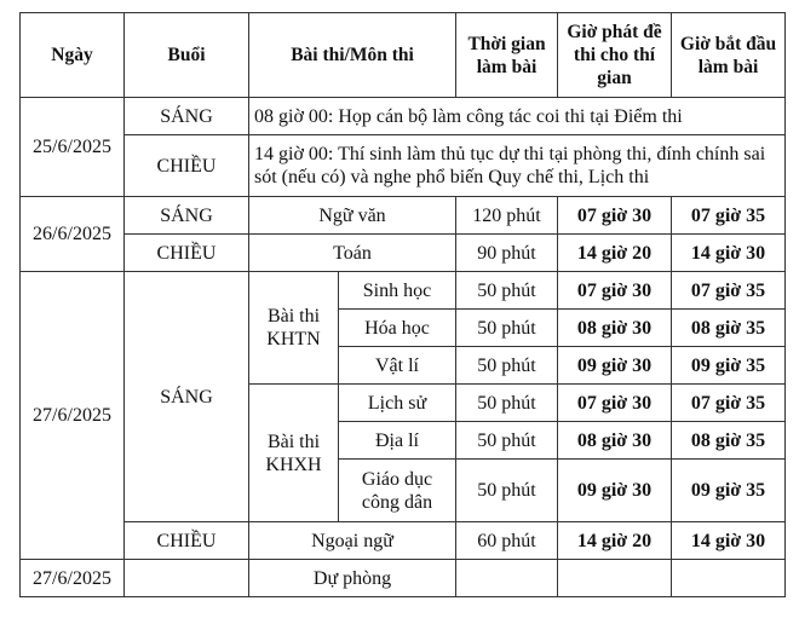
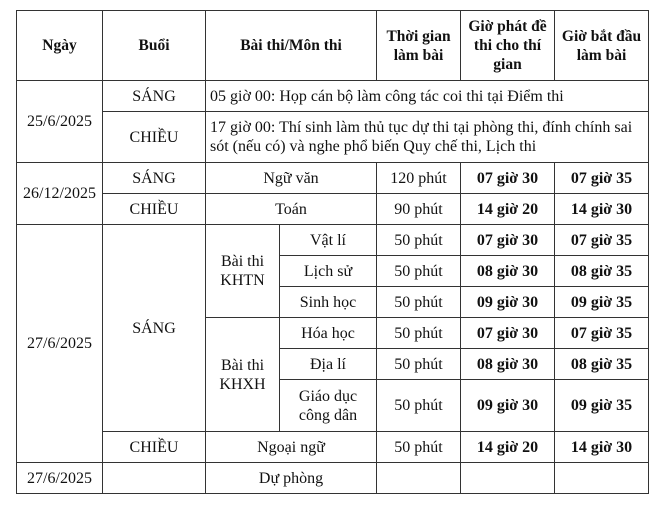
  Ngày	Buổi	Bài thi/Môn thi	Thời gian làm bài	Giờ phát đề thi cho thí gian	Giờ bắt đầu làm bài
- 25/6/2025	SÁNG	08 giờ 00: Họp cán bộ làm công tác coi thi tại Điểm thi
+ 25/6/2025	SÁNG	05 giờ 00: Họp cán bộ làm công tác coi thi tại Điểm thi
- CHIỀU	14 giờ 00: Thí sinh làm thủ tục dự thi tại phòng thi, đính chính sai sót (nếu có) và nghe phổ biến Quy chế thi, Lịch thi
+ CHIỀU	17 giờ 00: Thí sinh làm thủ tục dự thi tại phòng thi, đính chính sai sót (nếu có) và nghe phổ biến Quy chế thi, Lịch thi
- 26/6/2025	SÁNG	Ngữ văn	120 phút	07 giờ 30	07 giờ 35
+ 26/12/2025	SÁNG	Ngữ văn	120 phút	07 giờ 30	07 giờ 35
  CHIỀU	Toán	90 phút	14 giờ 20	14 giờ 30
- 27/6/2025	SÁNG	Bài thi KHTN	Sinh học	50 phút	07 giờ 30	07 giờ 35
+ 27/6/2025	SÁNG	Bài thi KHTN	Vật lí	50 phút	07 giờ 30	07 giờ 35
- Hóa học	50 phút	08 giờ 30	08 giờ 35
+ Lịch sử	50 phút	08 giờ 30	08 giờ 35
- Vật lí	50 phút	09 giờ 30	09 giờ 35
+ Sinh học	50 phút	09 giờ 30	09 giờ 35
- Bài thi KHXH	Lịch sử	50 phút	07 giờ 30	07 giờ 35
+ Bài thi KHXH	Hóa học	50 phút	07 giờ 30	07 giờ 35
  Địa lí	50 phút	08 giờ 30	08 giờ 35
  Giáo dục công dân	50 phút	09 giờ 30	09 giờ 35
- CHIỀU	Ngoại ngữ	60 phút	14 giờ 20	14 giờ 30
+ CHIỀU	Ngoại ngữ	50 phút	14 giờ 20	14 giờ 30
  27/6/2025		Dự phòng
